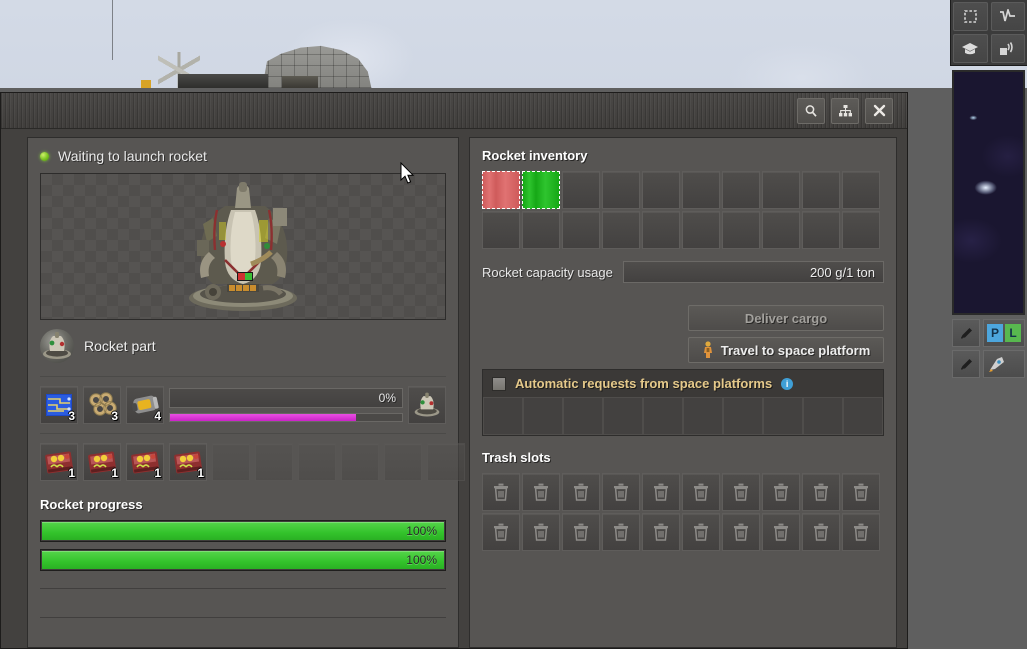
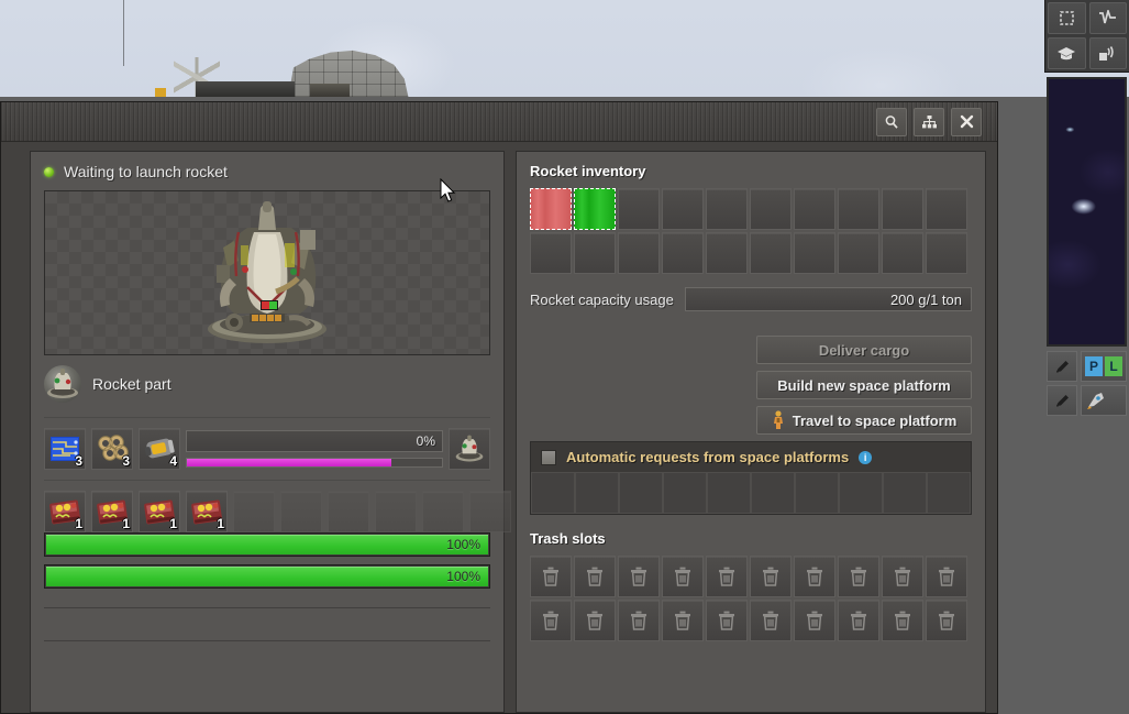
  P
  L
  Waiting to launch rocket
  Rocket part
  3
  3
  4
  0%
  1
  1
  1
  1
- Rocket progress
  100%
  100%
  Rocket inventory
  Rocket capacity usage
  200 g/1 ton
  Deliver cargo
+ Build new space platform
  Travel to space platform
  Automatic requests from space platforms
  i
  Trash slots
